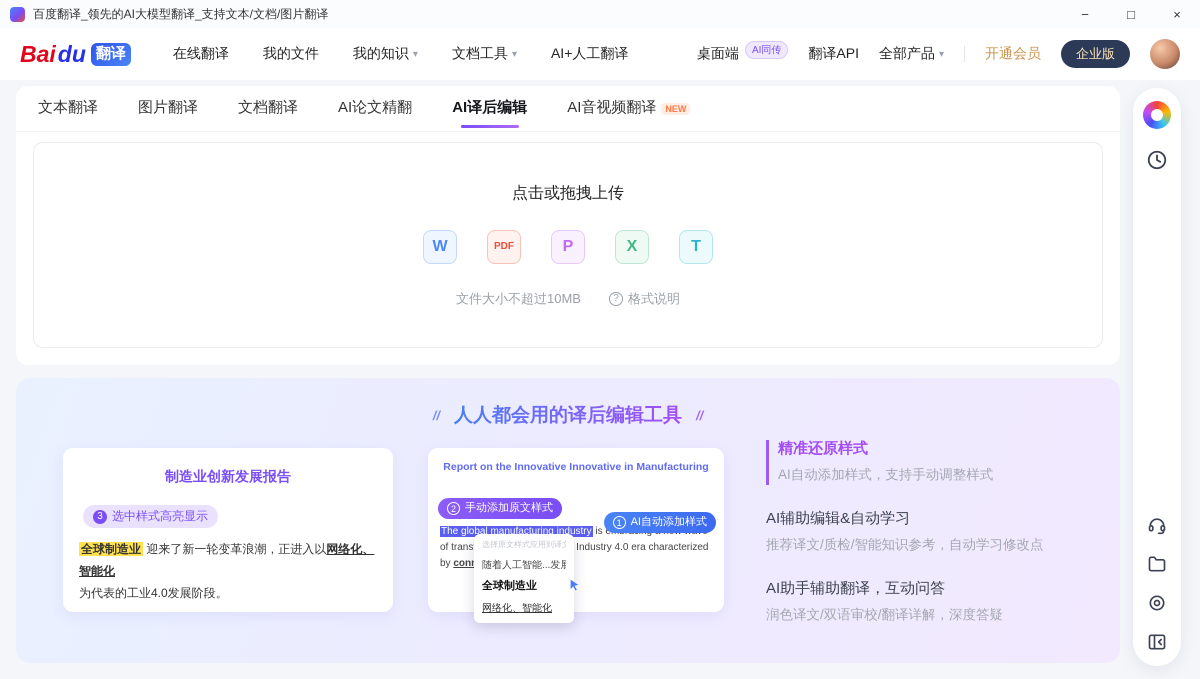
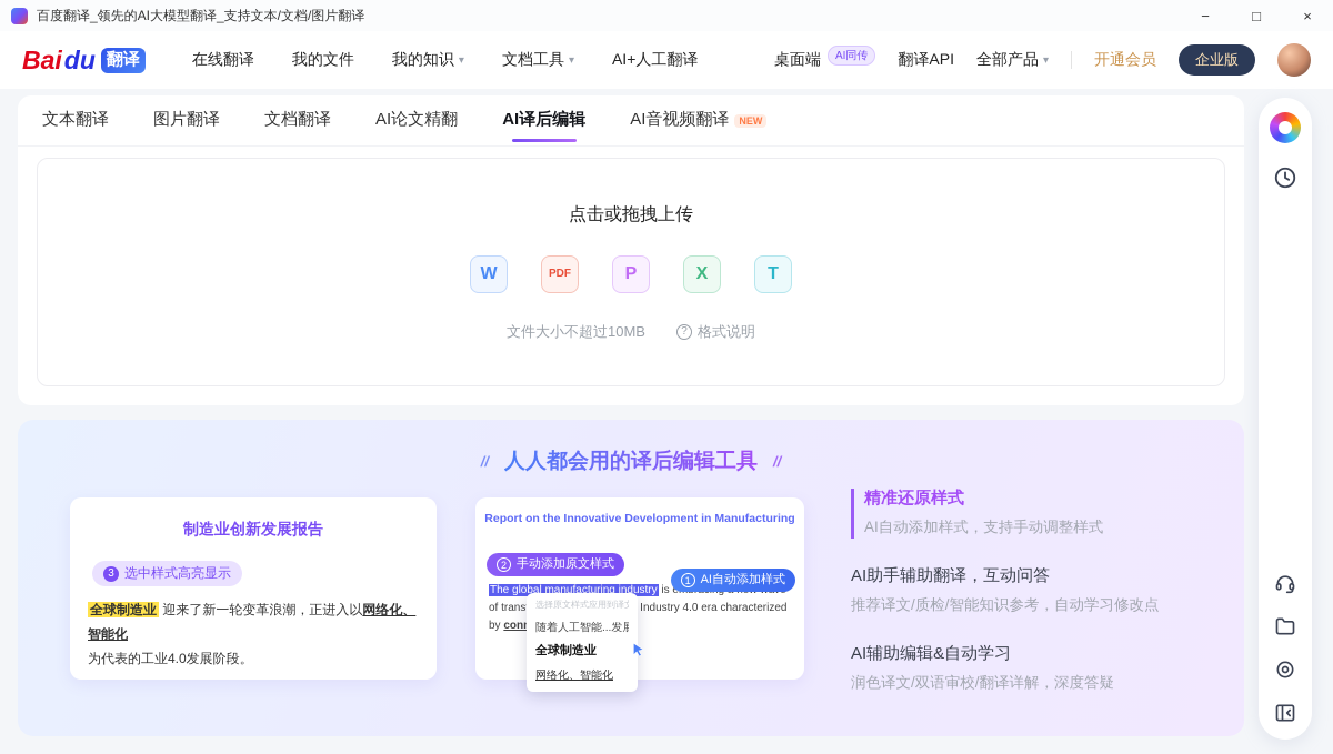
  百度翻译_领先的AI大模型翻译_支持文本/文档/图片翻译
  −
  □
  ×
  Bai
  du
  翻译
  在线翻译
  我的文件
  我的知识
  ▾
  文档工具
  ▾
  AI+人工翻译
  桌面端
  AI同传
  翻译API
  全部产品
  ▾
  开通会员
  企业版
  文本翻译
  图片翻译
  文档翻译
  AI论文精翻
  AI译后编辑
  AI音视频翻译
  NEW
  点击或拖拽上传
  W
  PDF
  P
  X
  T
  文件大小不超过10MB
  ?
  格式说明
  //
  人人都会用的译后编辑工具
  //
  制造业创新发展报告
  3
  选中样式高亮显示
  全球制造业 迎来了新一轮变革浪潮，正进入以网络化、智能化
  为代表的工业4.0发展阶段。
- Report on the Innovative Innovative in Manufacturing
+ Report on the Innovative Development in Manufacturing
  2
  手动添加原文样式
  1
  AI自动添加样式
  选择原文样式应用到译
  随着人工智能...发展
  全球制造业
  网络化、智能化
  精准还原样式
  AI自动添加样式，支持手动调整样式
- AI辅助编辑&自动学习
+ AI助手辅助翻译，互动问答
  推荐译文/质检/智能知识参考，自动学习修改点
- AI助手辅助翻译，互动问答
+ AI辅助编辑&自动学习
  润色译文/双语审校/翻译详解，深度答疑
